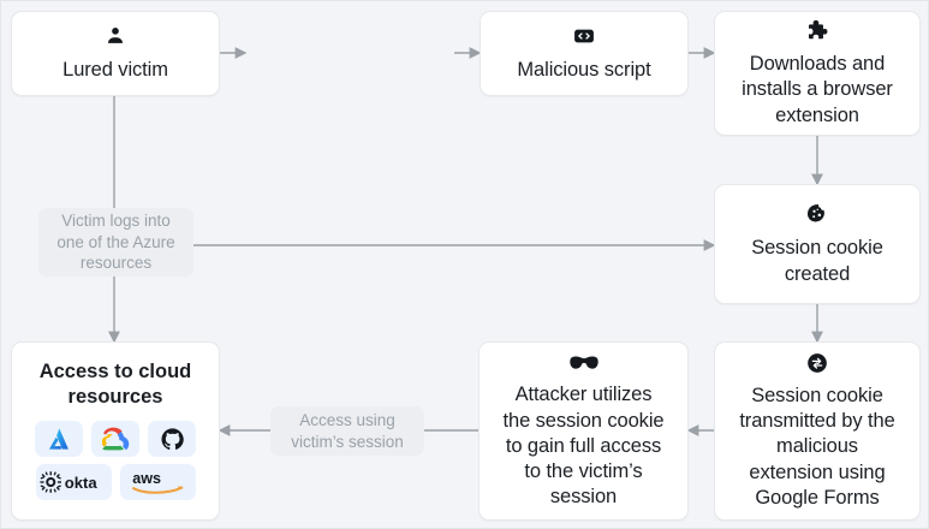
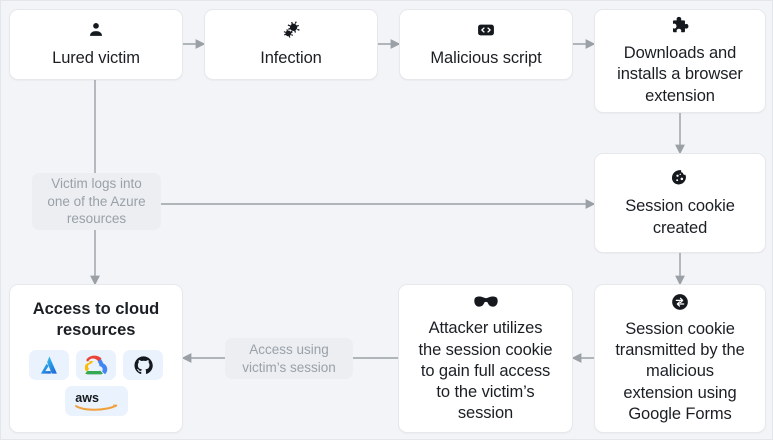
  Lured victim
+ Infection
  Malicious script
  Downloads and
  installs a browser
  extension
  Victim logs into
  one of the Azure
  resources
  Session cookie
  created
  Session cookie
  transmitted by the
  malicious
  extension using
  Google Forms
  Attacker utilizes
  the session cookie
  to gain full access
  to the victim’s
  session
  Access using
  victim’s session
  Access to cloud
  resources
- okta
  aws
